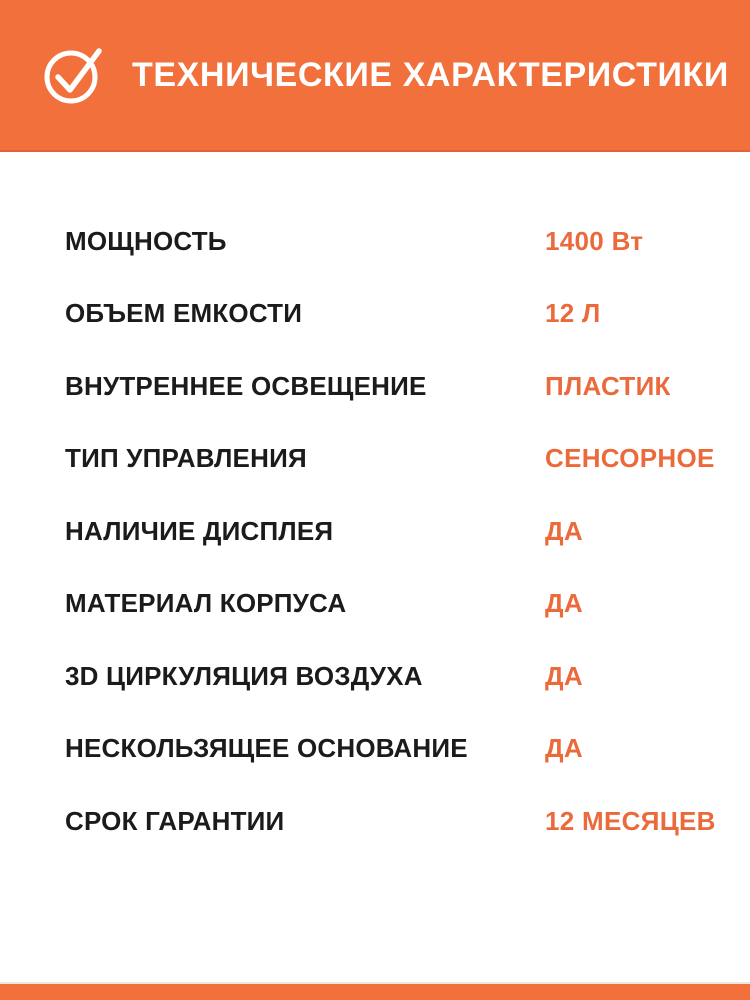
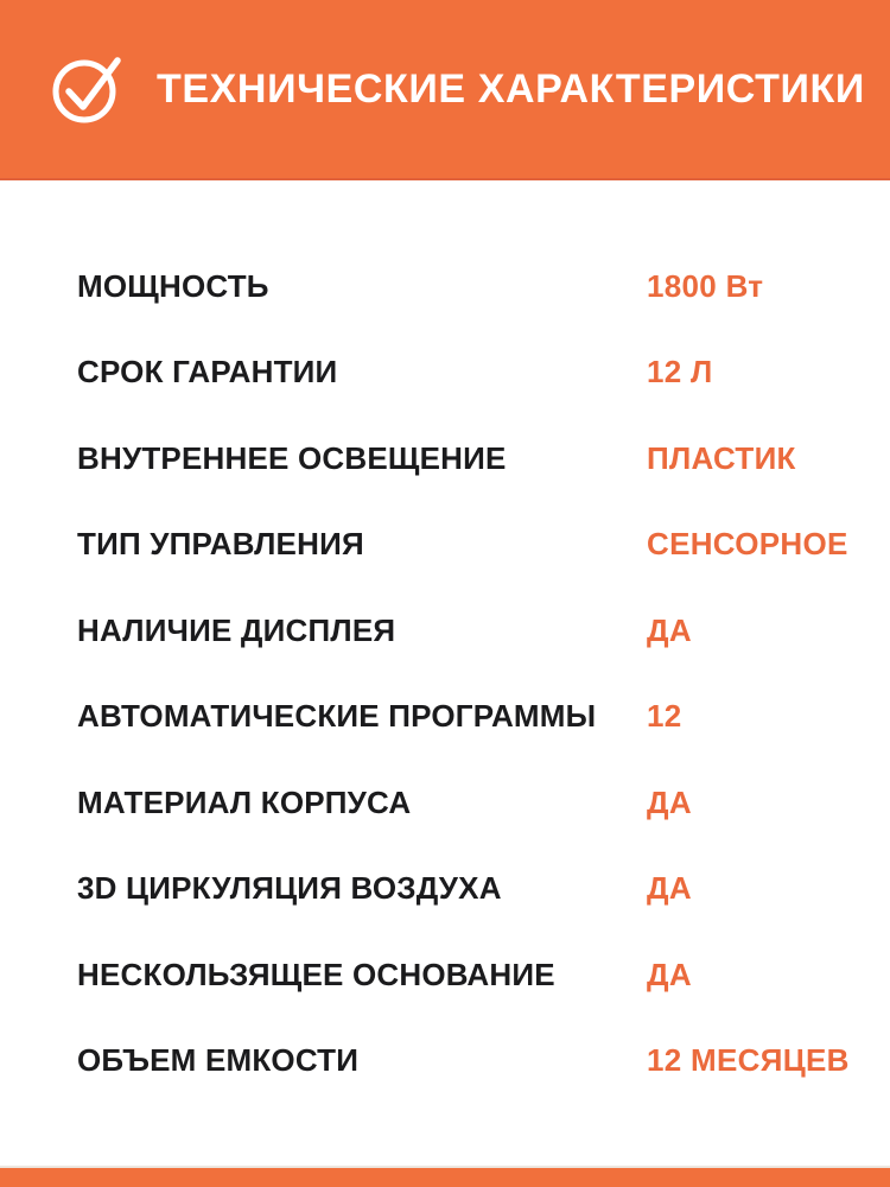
  ТЕХНИЧЕСКИЕ ХАРАКТЕРИСТИКИ
  МОЩНОСТЬ
- 1400 Вт
+ 1800 Вт
- ОБЪЕМ ЕМКОСТИ
+ СРОК ГАРАНТИИ
  12 Л
  ВНУТРЕННЕЕ ОСВЕЩЕНИЕ
  ПЛАСТИК
  ТИП УПРАВЛЕНИЯ
  СЕНСОРНОЕ
  НАЛИЧИЕ ДИСПЛЕЯ
  ДА
+ АВТОМАТИЧЕСКИЕ ПРОГРАММЫ
+ 12
  МАТЕРИАЛ КОРПУСА
  ДА
  3D ЦИРКУЛЯЦИЯ ВОЗДУХА
  ДА
  НЕСКОЛЬЗЯЩЕЕ ОСНОВАНИЕ
  ДА
- СРОК ГАРАНТИИ
+ ОБЪЕМ ЕМКОСТИ
  12 МЕСЯЦЕВ
